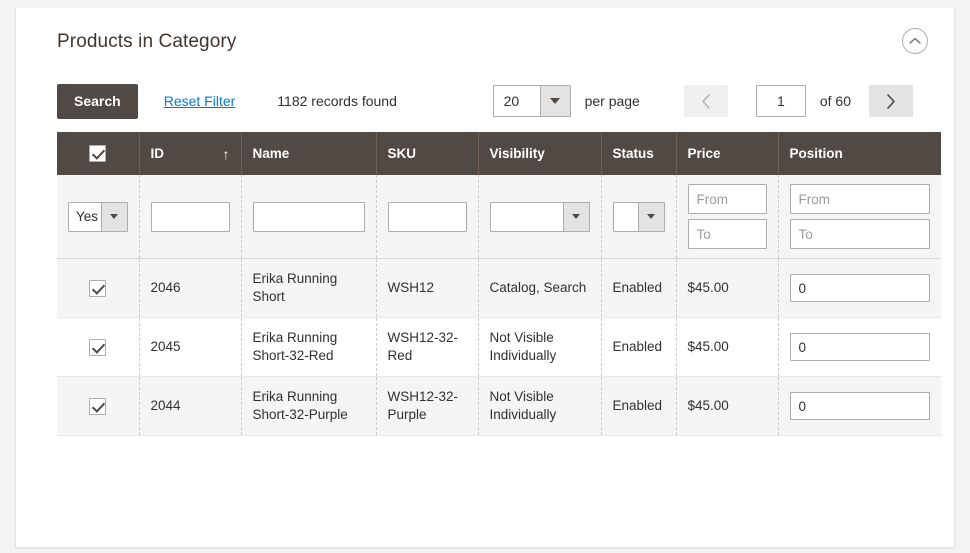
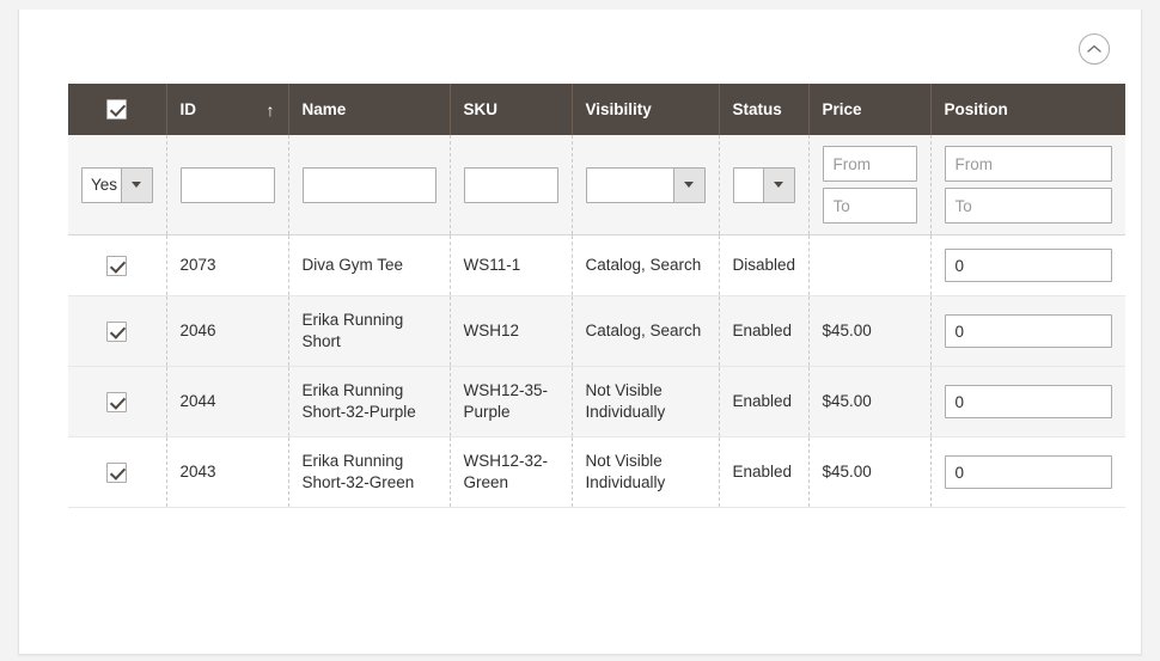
- Products in Category
- Search
- Reset Filter
- 1182 records found
- 20
- per page
- 1
- of 60
  	ID ↑	Name	SKU	Visibility	Status	Price	Position
  Yes						From To	From To
+ 	2073	Diva Gym Tee	WS11-1	Catalog, Search	Disabled		0
  	2046	Erika Running Short	WSH12	Catalog, Search	Enabled	$45.00	0
- 	2045	Erika Running Short-32-Red	WSH12-32-Red	Not Visible Individually	Enabled	$45.00	0
- 	2044	Erika Running Short-32-Purple	WSH12-32-Purple	Not Visible Individually	Enabled	$45.00	0
+ 	2044	Erika Running Short-32-Purple	WSH12-35-Purple	Not Visible Individually	Enabled	$45.00	0
+ 	2043	Erika Running Short-32-Green	WSH12-32-Green	Not Visible Individually	Enabled	$45.00	0
